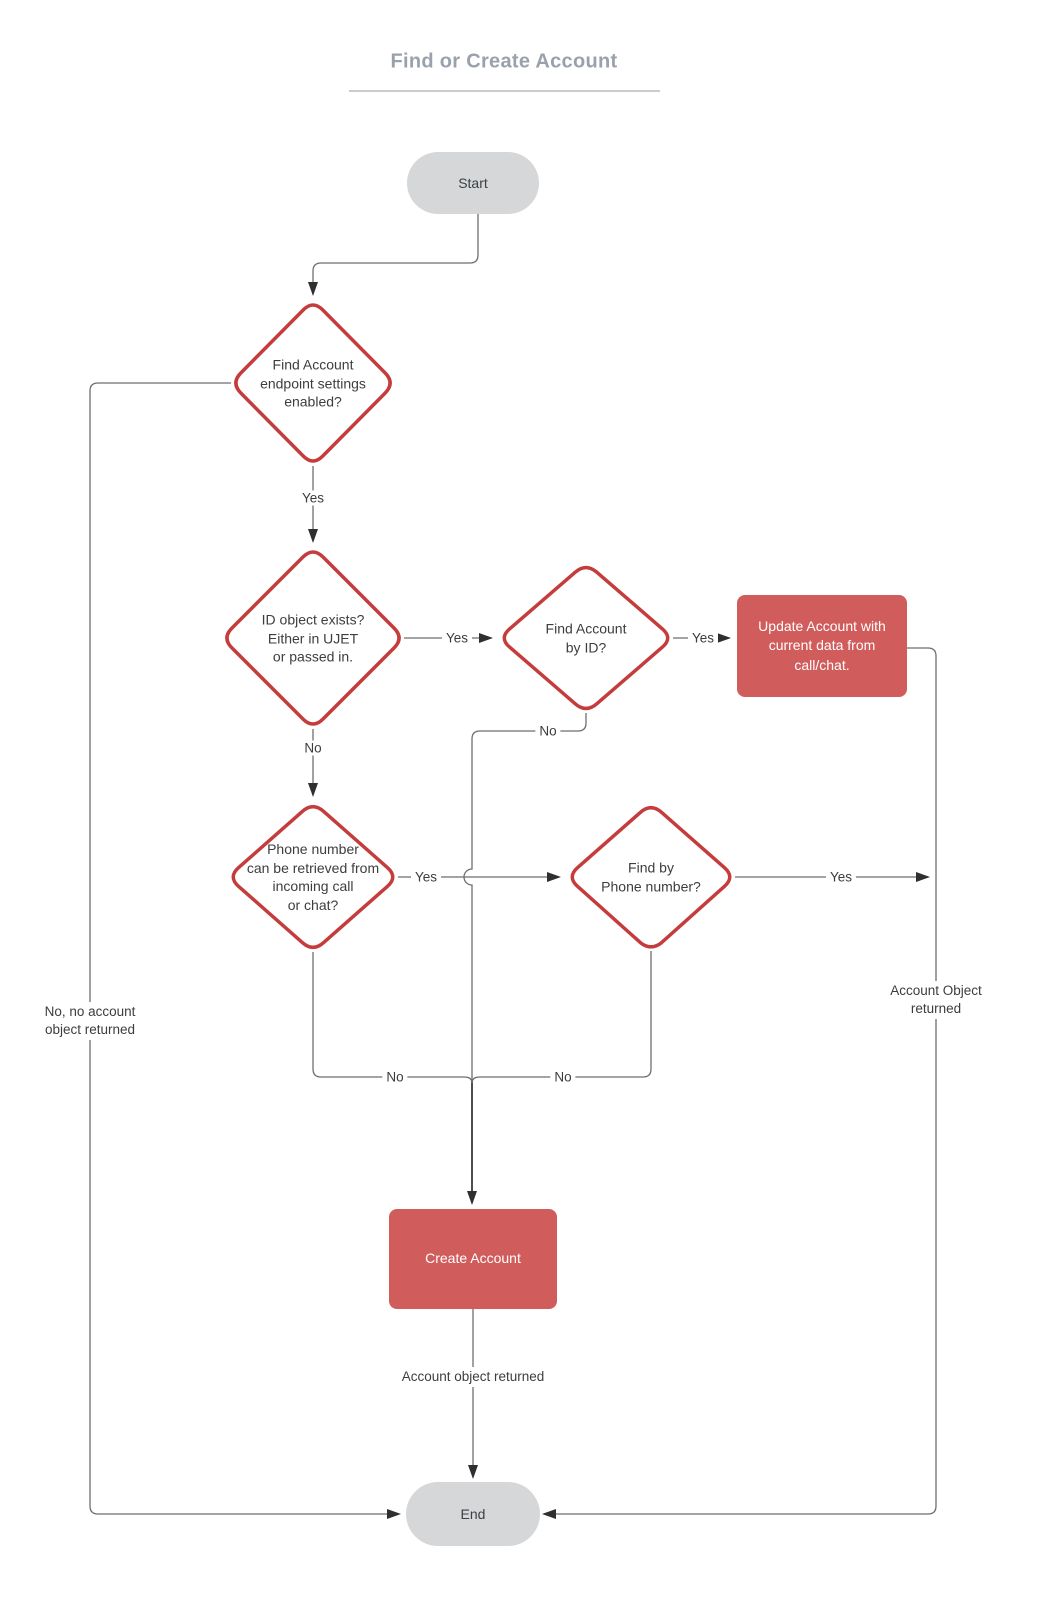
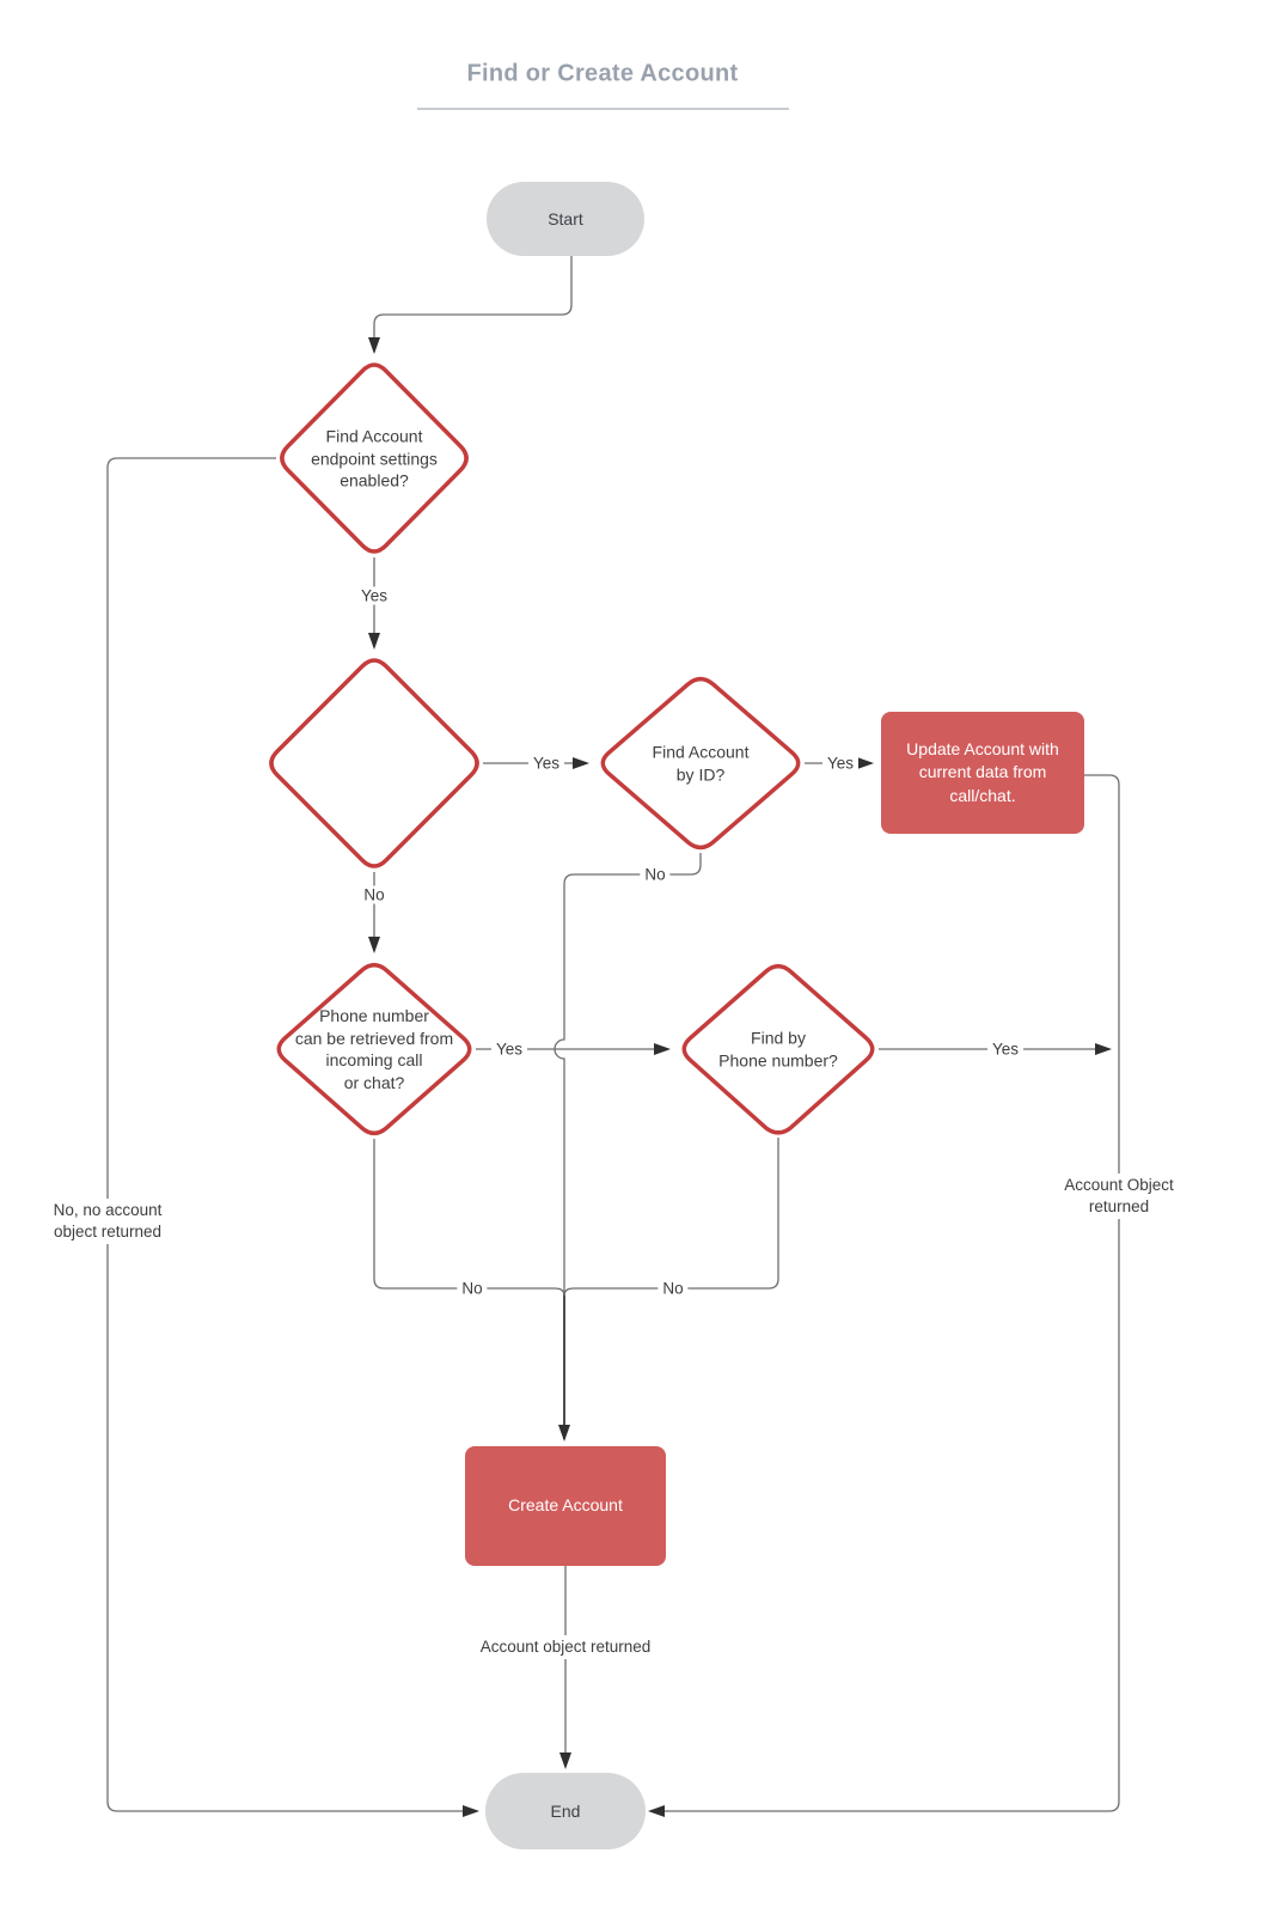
  Find or Create Account
  Start
  End
  Find Account
  endpoint settings
  enabled?
- ID object exists?
- Either in UJET
- or passed in.
  Find Account
  by ID?
  Phone number
  can be retrieved from
  incoming call
  or chat?
  Find by
  Phone number?
  Update Account with
  current data from
  call/chat.
  Create Account
  Yes
  Yes
  Yes
  Yes
  Yes
  No
  No
  No
  No
  No, no account
  object returned
  Account Object returned
  Account object returned
